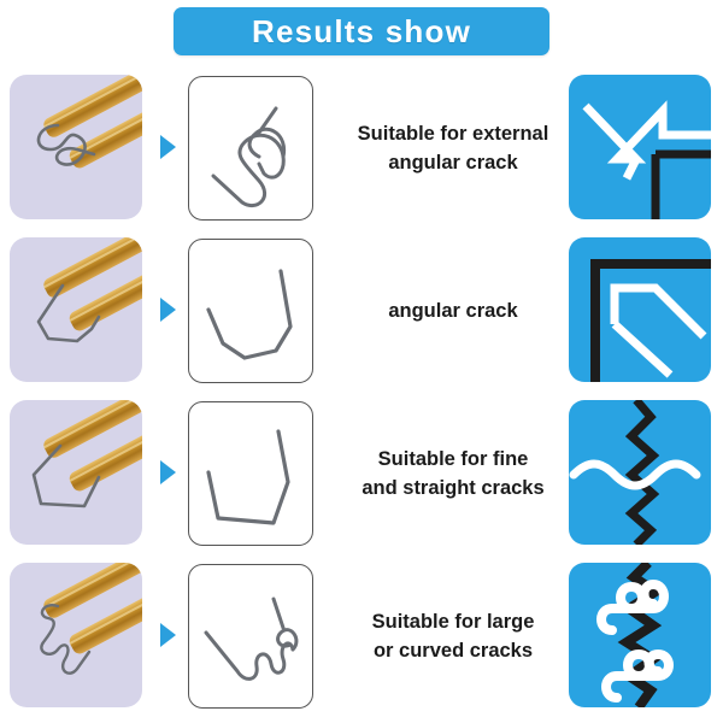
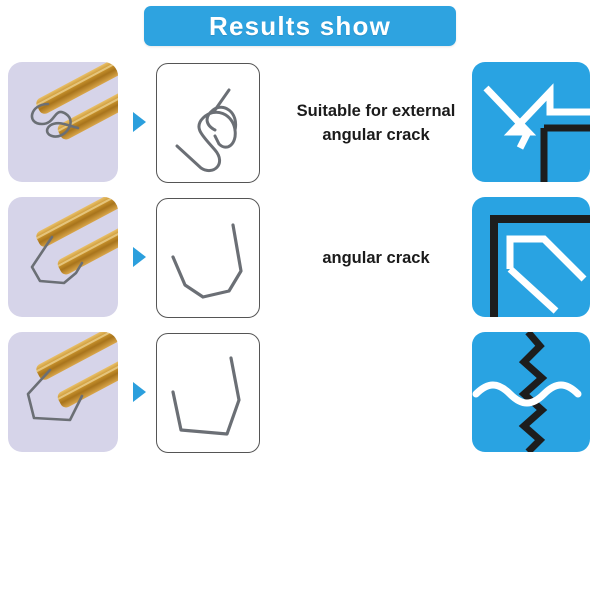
  Results show
  Suitable for external
  angular crack
  angular crack
- Suitable for fine
- and straight cracks
- Suitable for large
- or curved cracks
